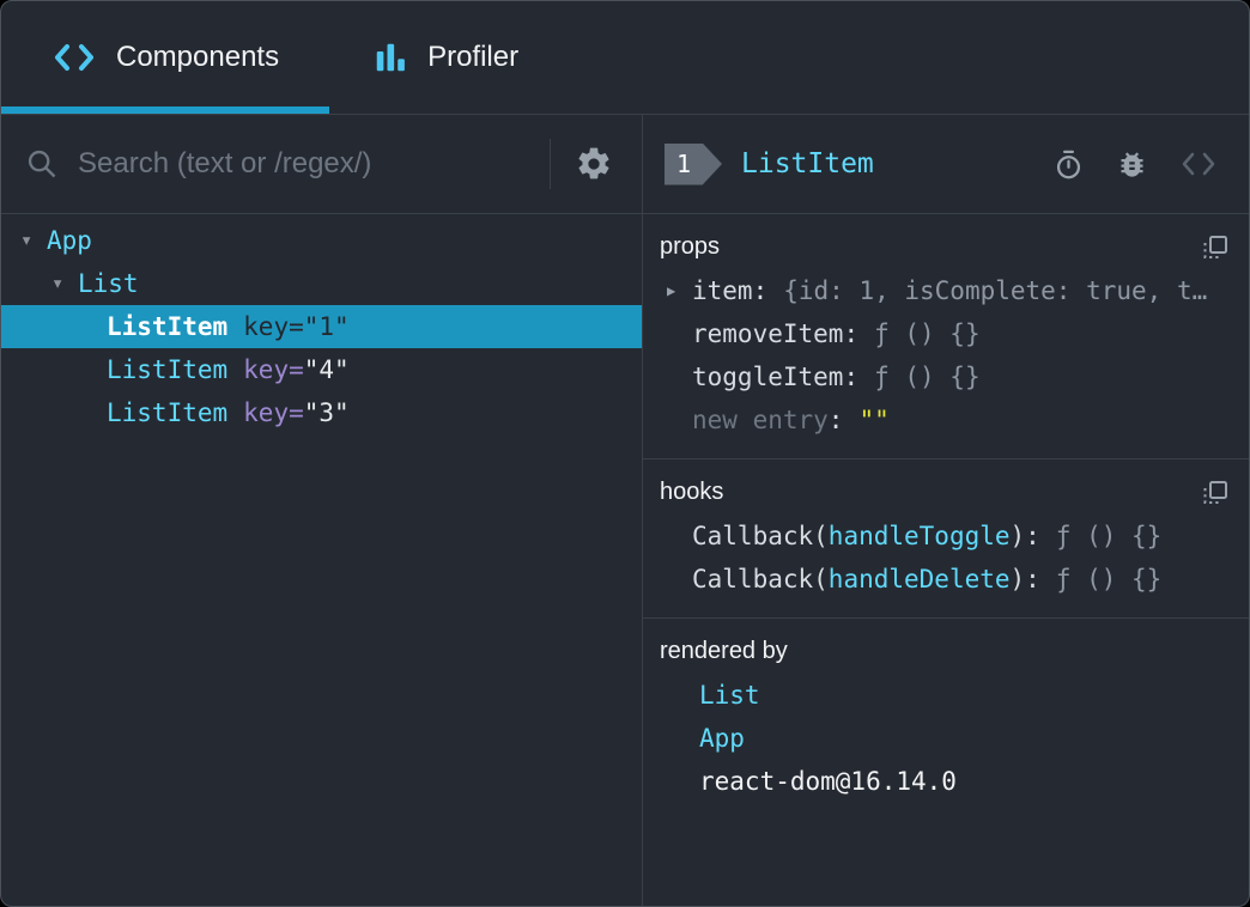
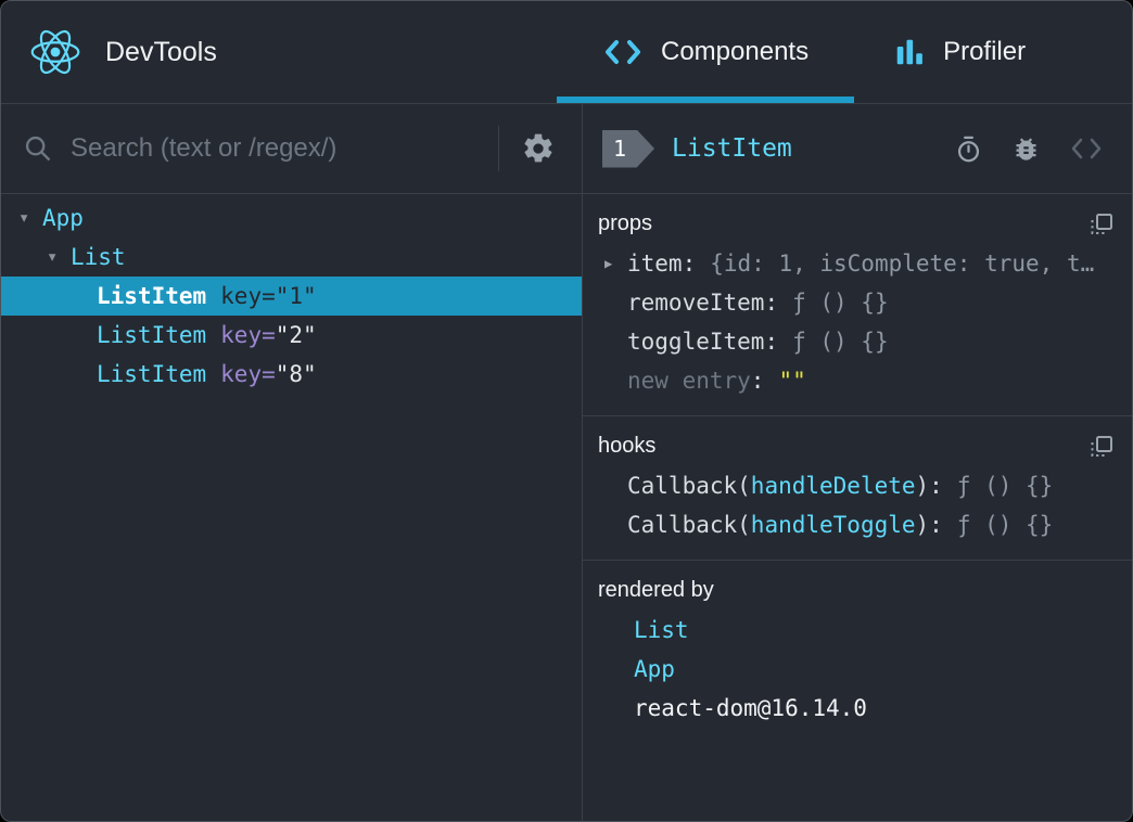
+ DevTools
  Components
  Profiler
  Search (text or /regex/)
  ▾
  App
  ▾
  List
  ListItem
  key="1"
  ListItem
- key="4"
+ key="2"
  ListItem
- key="3"
+ key="8"
  1
  ListItem
  props
  ▶
  item
  :
  {id: 1, isComplete: true, t…
  removeItem
  :
  ƒ () {}
  toggleItem
  :
  ƒ () {}
  new entry
  :
  ""
  hooks
  Callback(
- handleToggle
+ handleDelete
  ):
  ƒ () {}
  Callback(
- handleDelete
+ handleToggle
  ):
  ƒ () {}
  rendered by
  List
  App
  react-dom@16.14.0
